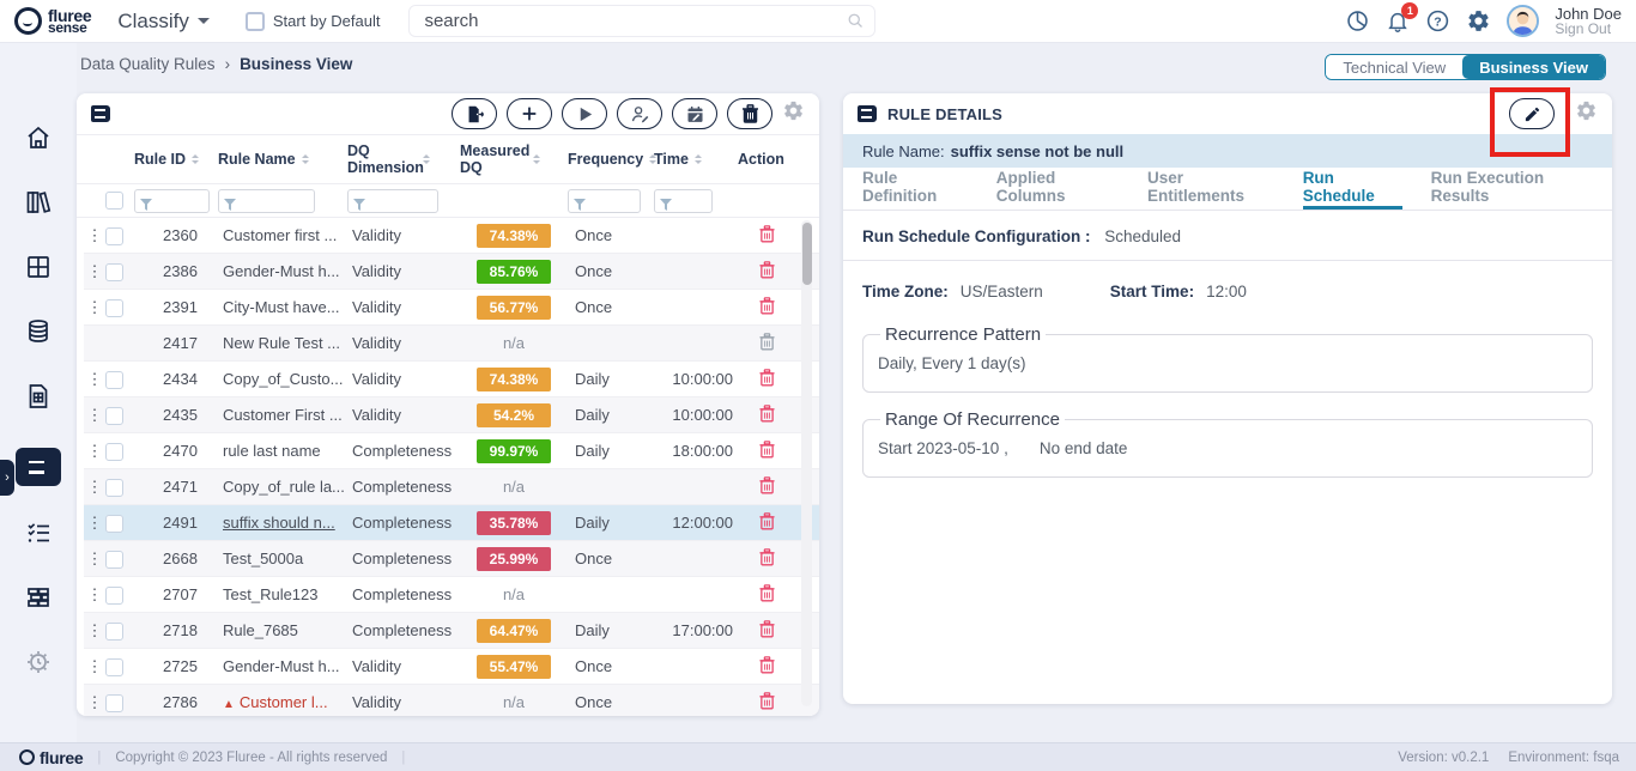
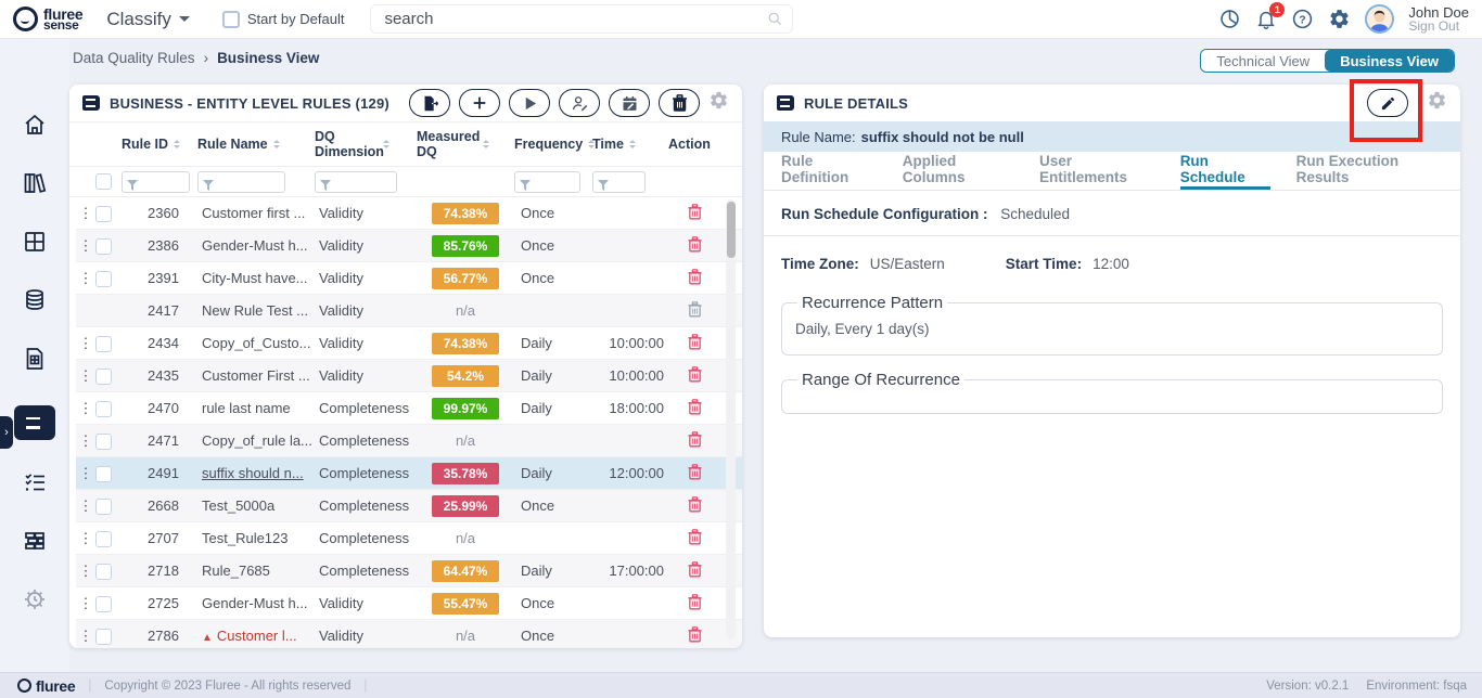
  fluree
  sense
  Classify
  Start by Default
  search
  1
  ?
  John Doe
  Sign Out
  Data Quality Rules
  ›
  Business View
  Technical View
  Business View
  ›
+ BUSINESS - ENTITY LEVEL RULES (129)
  Rule ID
  Rule Name
  DQ Dimension
  Measured DQ
  Frequency
  Time
  Action
  ⋮
  2360
  Customer first ...
  Validity
  74.38%
  Once
  ⋮
  2386
  Gender-Must h...
  Validity
  85.76%
  Once
  ⋮
  2391
  City-Must have...
  Validity
  56.77%
  Once
  2417
  New Rule Test ...
  Validity
  n/a
  ⋮
  2434
  Copy_of_Custo...
  Validity
  74.38%
  Daily
  10:00:00
  ⋮
  2435
  Customer First ...
  Validity
  54.2%
  Daily
  10:00:00
  ⋮
  2470
  rule last name
  Completeness
  99.97%
  Daily
  18:00:00
  ⋮
  2471
  Copy_of_rule la...
  Completeness
  n/a
  ⋮
  2491
  suffix should n...
  Completeness
  35.78%
  Daily
  12:00:00
  ⋮
  2668
  Test_5000a
  Completeness
  25.99%
  Once
  ⋮
  2707
  Test_Rule123
  Completeness
  n/a
  ⋮
  2718
  Rule_7685
  Completeness
  64.47%
  Daily
  17:00:00
  ⋮
  2725
  Gender-Must h...
  Validity
  55.47%
  Once
  ⋮
  2786
  ▲ Customer l...
  Validity
  n/a
  Once
  RULE DETAILS
  Rule Name:
- suffix sense not be null
+ suffix should not be null
  Rule Definition
  Applied Columns
  User Entitlements
  Run Schedule
  Run Execution Results
  Run Schedule Configuration : Scheduled
  Time Zone:
  US/Eastern
  Start Time:
  12:00
  Recurrence Pattern
  Daily, Every 1 day(s)
  Range Of Recurrence
- Start 2023-05-10 , No end date
  fluree
  Copyright © 2023 Fluree - All rights reserved
  Version: v0.2.1
  Environment: fsqa
